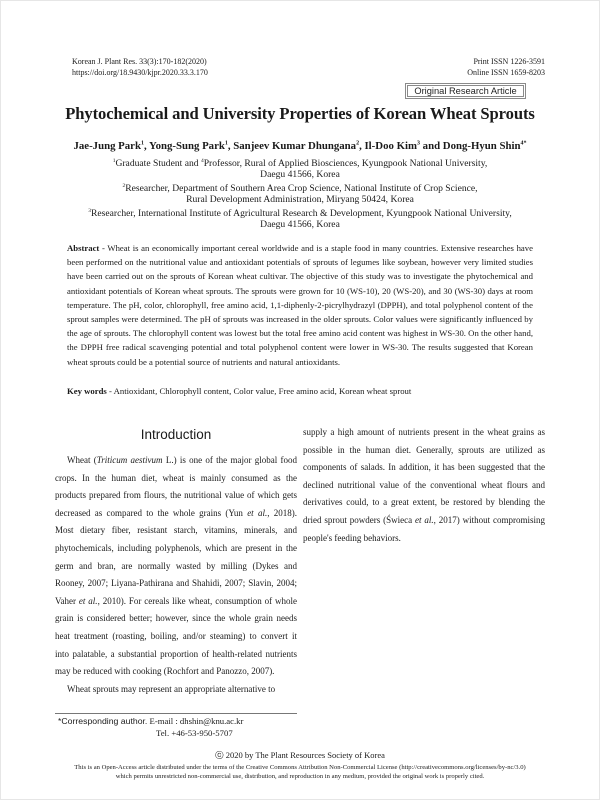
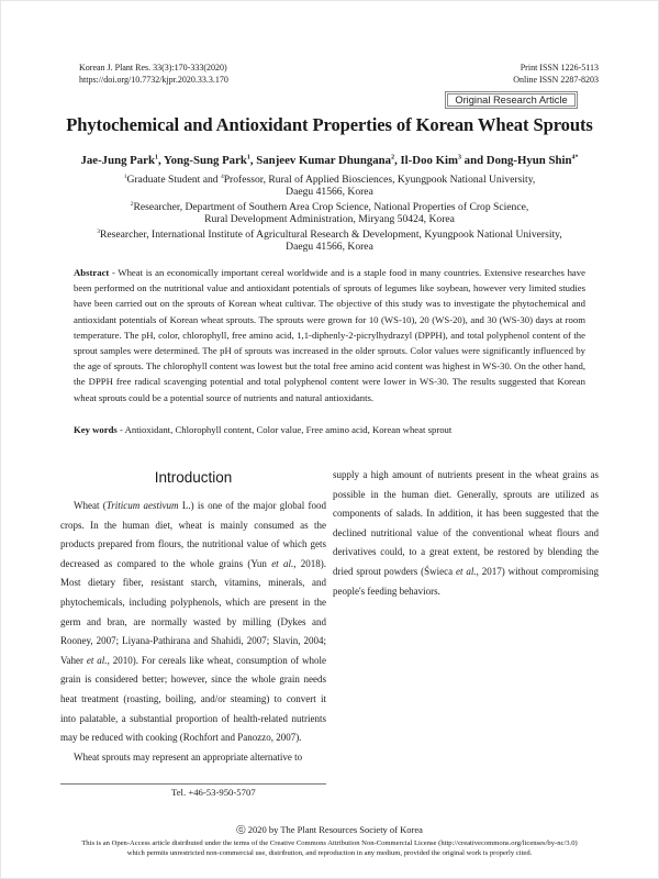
- Korean J. Plant Res. 33(3):170-182(2020)
+ Korean J. Plant Res. 33(3):170-333(2020)
- https://doi.org/18.9430/kjpr.2020.33.3.170
+ https://doi.org/10.7732/kjpr.2020.33.3.170
- Print ISSN 1226-3591
+ Print ISSN 1226-5113
- Online ISSN 1659-8203
+ Online ISSN 2287-8203
  Original Research Article
- Phytochemical and University Properties of Korean Wheat Sprouts
+ Phytochemical and Antioxidant Properties of Korean Wheat Sprouts
  Jae-Jung Park , Yong-Sung Park , Sanjeev Kumar Dhungana , Il-Doo Kim and Dong-Hyun Shin
  Graduate Student and Professor, Rural of Applied Biosciences, Kyungpook National University,
  Daegu 41566, Korea
- Researcher, Department of Southern Area Crop Science, National Institute of Crop Science,
+ Researcher, Department of Southern Area Crop Science, National Properties of Crop Science,
  Rural Development Administration, Miryang 50424, Korea
  Researcher, International Institute of Agricultural Research & Development, Kyungpook National University,
  Daegu 41566, Korea
  Abstract - Wheat is an economically important cereal worldwide and is a staple food in many countries. Extensive researches have been performed on the nutritional value and antioxidant potentials of sprouts of legumes like soybean, however very limited studies have been carried out on the sprouts of Korean wheat cultivar. The objective of this study was to investigate the phytochemical and antioxidant potentials of Korean wheat sprouts. The sprouts were grown for 10 (WS-10), 20 (WS-20), and 30 (WS-30) days at room temperature. The pH, color, chlorophyll, free amino acid, 1,1-diphenly-2-picrylhydrazyl (DPPH), and total polyphenol content of the sprout samples were determined. The pH of sprouts was increased in the older sprouts. Color values were significantly influenced by the age of sprouts. The chlorophyll content was lowest but the total free amino acid content was highest in WS-30. On the other hand, the DPPH free radical scavenging potential and total polyphenol content were lower in WS-30. The results suggested that Korean wheat sprouts could be a potential source of nutrients and natural antioxidants.
  Key words - Antioxidant, Chlorophyll content, Color value, Free amino acid, Korean wheat sprout
  Introduction
  Wheat (Triticum aestivum L.) is one of the major global food crops. In the human diet, wheat is mainly consumed as the products prepared from flours, the nutritional value of which gets decreased as compared to the whole grains (Yun et al., 2018). Most dietary fiber, resistant starch, vitamins, minerals, and phytochemicals, including polyphenols, which are present in the germ and bran, are normally wasted by milling (Dykes and Rooney, 2007; Liyana-Pathirana and Shahidi, 2007; Slavin, 2004; Vaher et al., 2010). For cereals like wheat, consumption of whole grain is considered better; however, since the whole grain needs heat treatment (roasting, boiling, and/or steaming) to convert it into palatable, a substantial proportion of health-related nutrients may be reduced with cooking (Rochfort and Panozzo, 2007).
  Wheat sprouts may represent an appropriate alternative to
  supply a high amount of nutrients present in the wheat grains as possible in the human diet. Generally, sprouts are utilized as components of salads. In addition, it has been suggested that the declined nutritional value of the conventional wheat flours and derivatives could, to a great extent, be restored by blending the dried sprout powders (Świeca et al., 2017) without compromising people's feeding behaviors.
- *Corresponding author. E-mail : dhshin@knu.ac.kr
  Tel. +46-53-950-5707
  ⓒ 2020 by The Plant Resources Society of Korea
